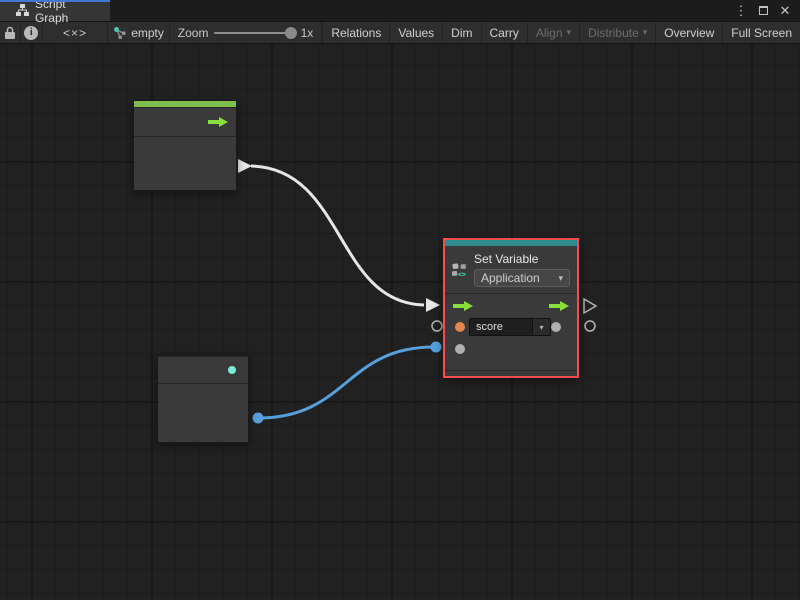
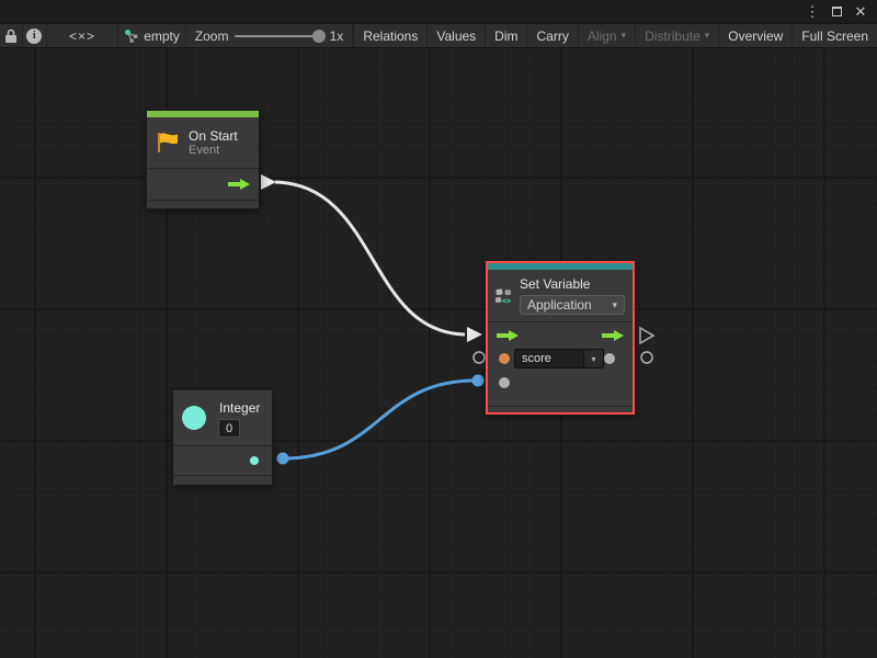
- Script Graph
  ⋮
  ✕
  i
  <×>
  empty
  Zoom
  1x
  Relations
  Values
  Dim
  Carry
  Align
  ▾
  Distribute
  ▾
  Overview
  Full Screen
+ On Start
+ Event
  <>
  Set Variable
  Application
  ▾
  score
  ▾
+ Integer
+ 0
